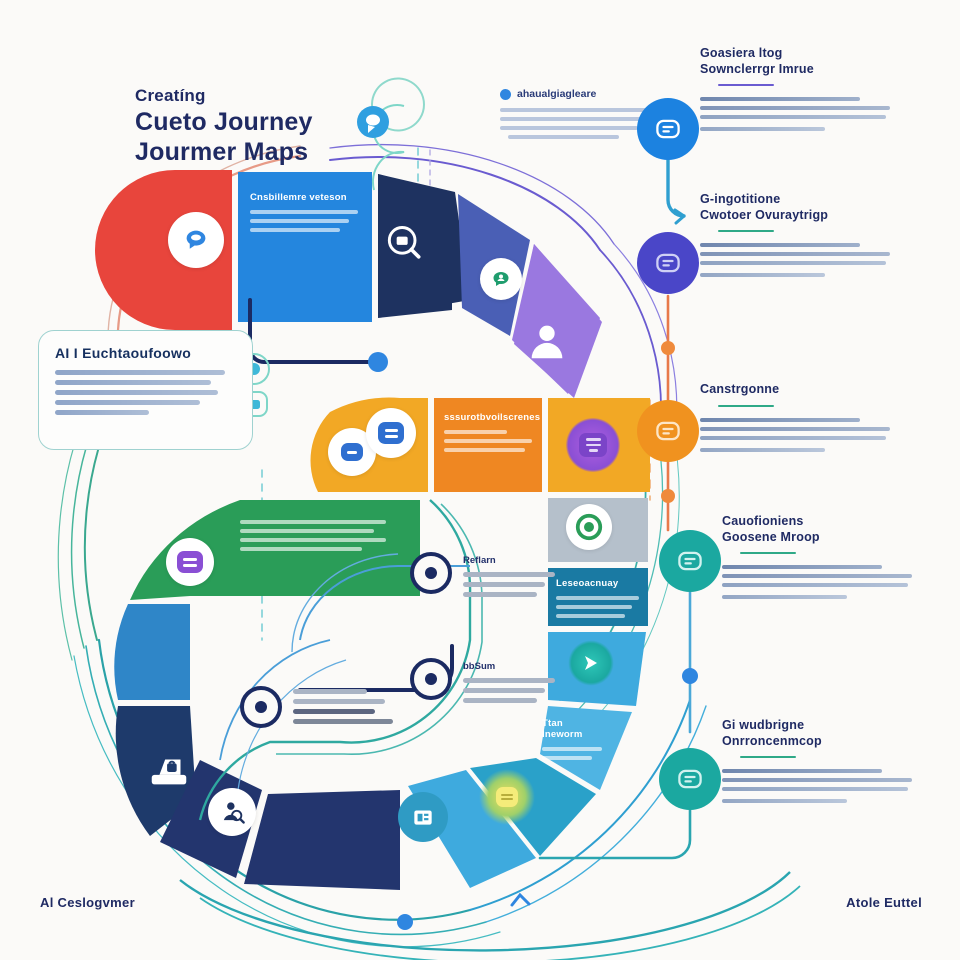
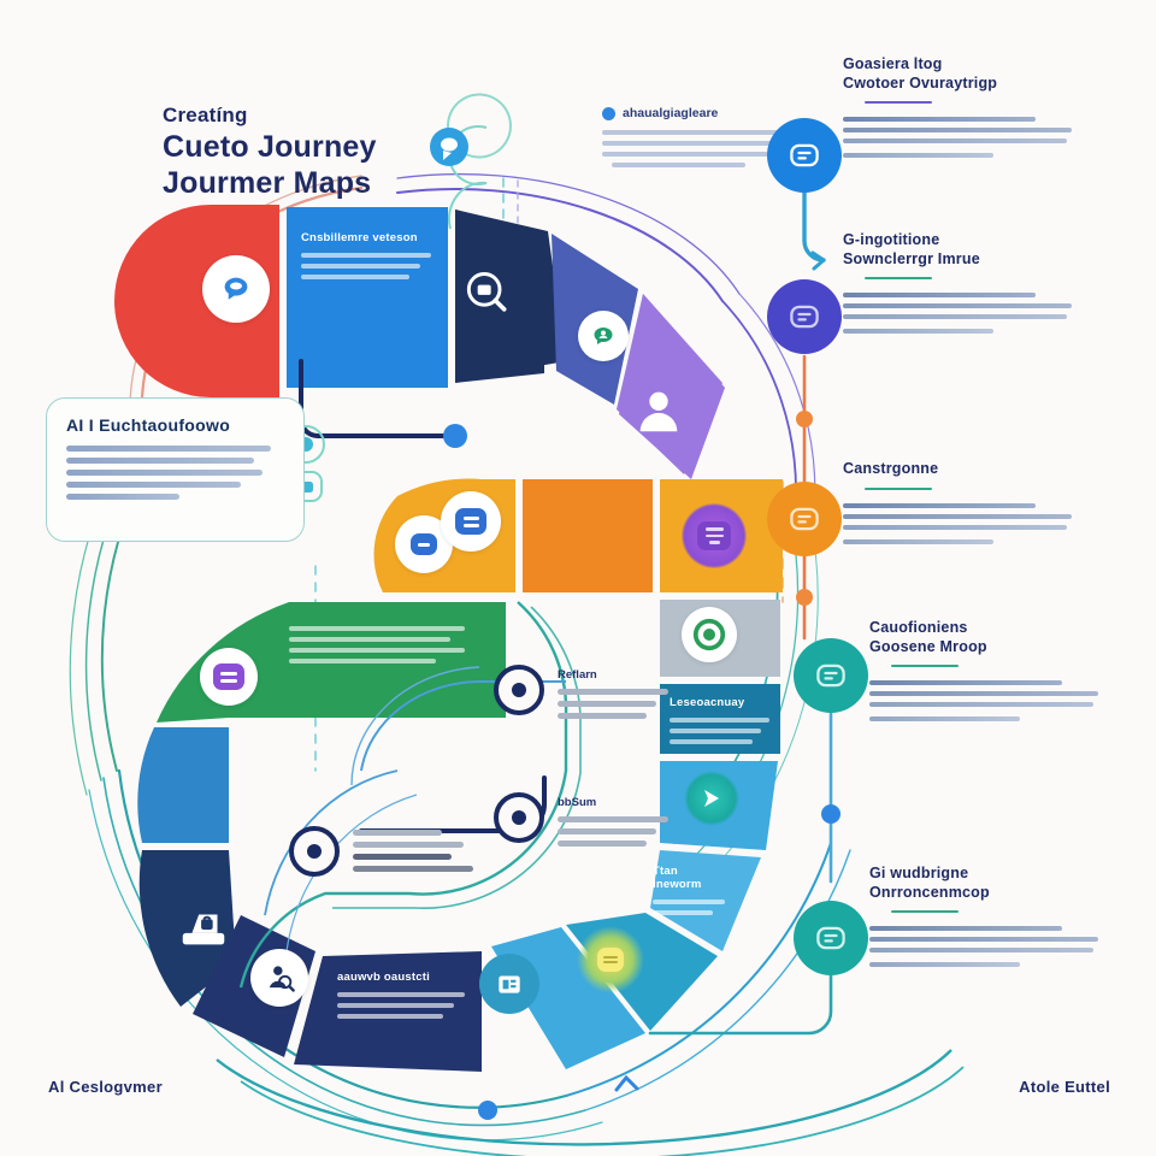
  Creatíng
  Cueto Journey
  Jourmer Maps
  Al Ceslogvmer
  Atole Euttel
  AI I Euchtaoufoowo
  ahaualgiagleare
  Cnsbillemre veteson
- sssurotbvoilscrenes
  Leseoacnuay
  Ttan Ineworm
+ aauwvb oaustcti
  Reflarn
  bbSum
  Goasiera ltog
- Sownclerrgr Imrue
+ Cwotoer Ovuraytrigp
  G-ingotitione
- Cwotoer Ovuraytrigp
+ Sownclerrgr Imrue
  Canstrgonne
  Cauofioniens
  Goosene Mroop
  Gi wudbrigne
  Onrroncenmcop
